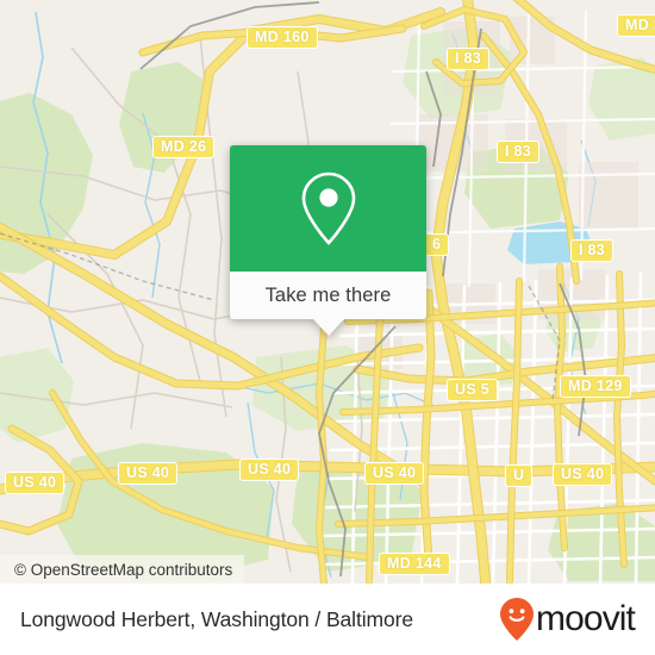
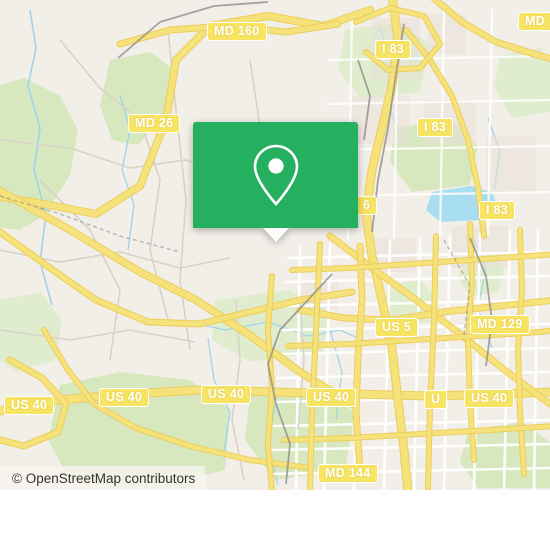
  MD 160
  I 83
  MD 26
  I 83
  I 83
  6
  US 5
  MD 129
  US 40
  US 40
  US 40
  US 40
  U
  US 40
  MD 144
  © OpenStreetMap contributors
- Take me there
- Longwood Herbert, Washington / Baltimore
- moovit
